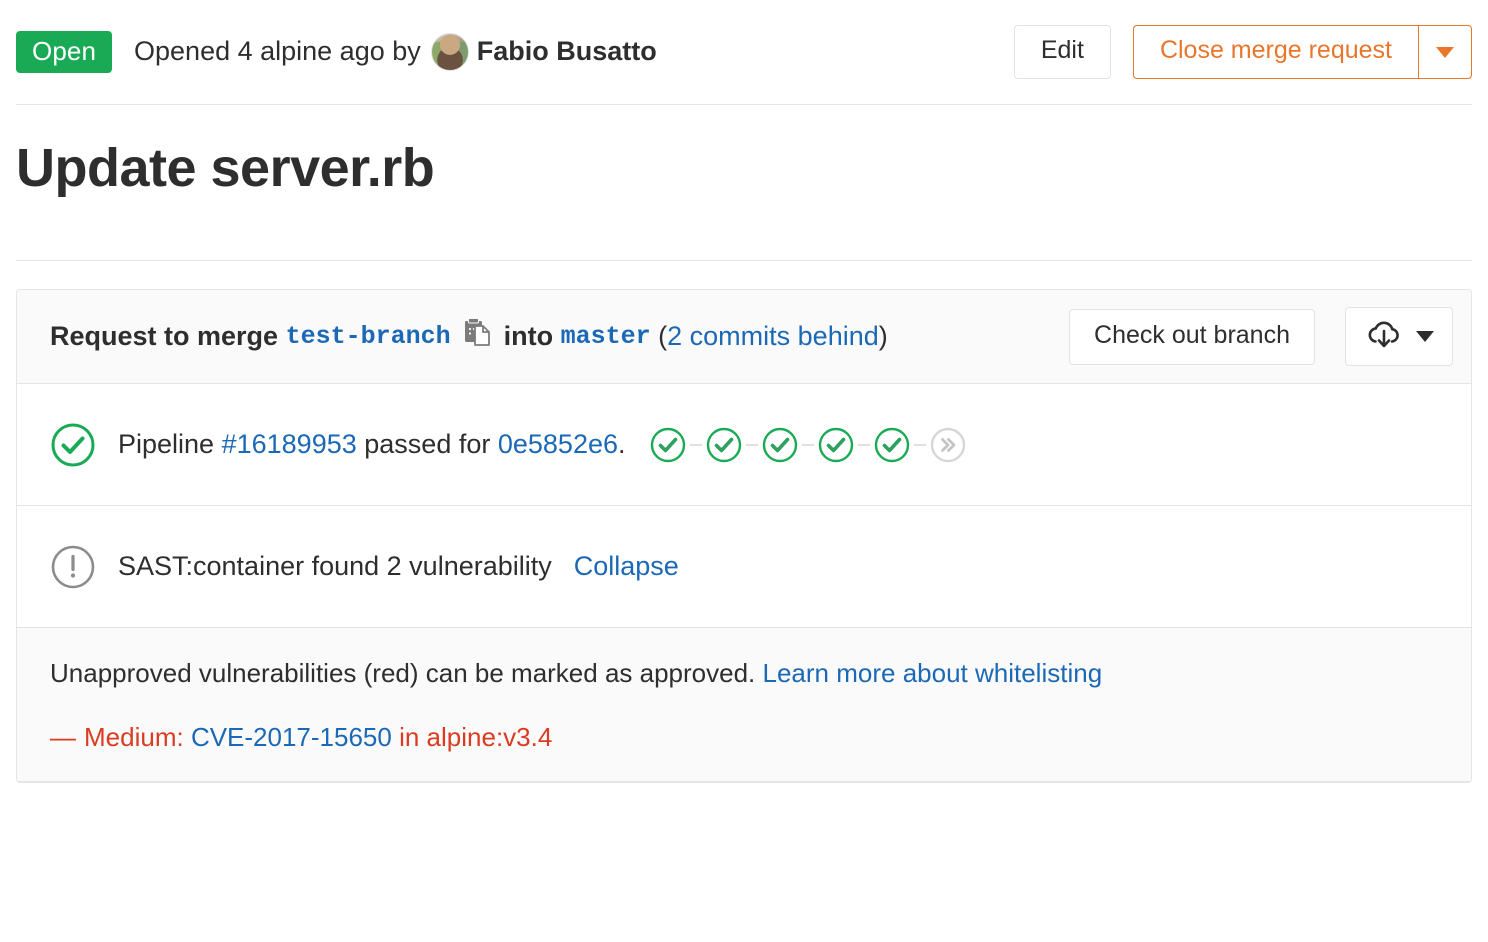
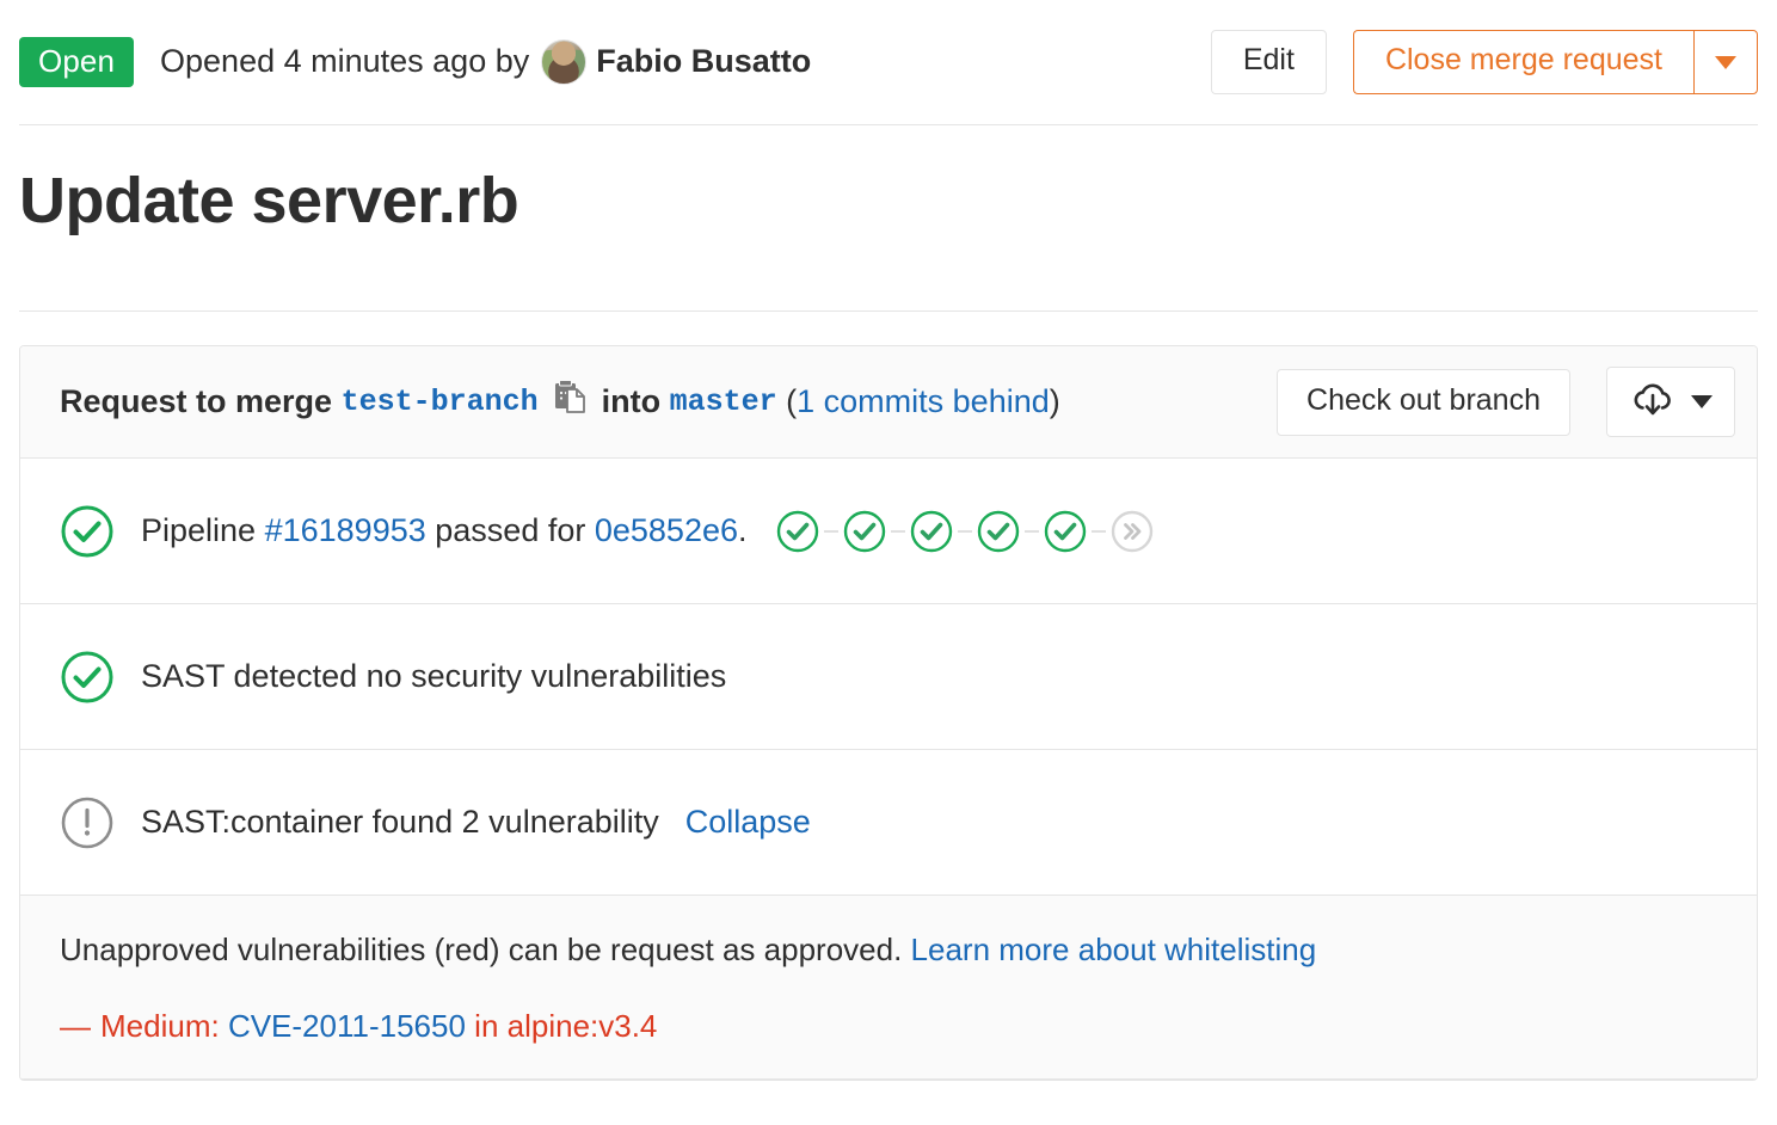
  Open
- Opened 4 alpine ago by Fabio Busatto
+ Opened 4 minutes ago by Fabio Busatto
  Edit
  Close merge request
  Update server.rb
  Request to merge
  test-branch
  into
  master
- (2 commits behind)
+ (1 commits behind)
  Check out branch
  Pipeline
  #16189953
  passed for
  0e5852e6
  .
+ SAST detected no security vulnerabilities
  SAST:container found 2 vulnerability
  Collapse
- Unapproved vulnerabilities (red) can be marked as approved. Learn more about whitelisting
+ Unapproved vulnerabilities (red) can be request as approved. Learn more about whitelisting
  —
  Medium:
- CVE-2017-15650
+ CVE-2011-15650
  in alpine:v3.4
